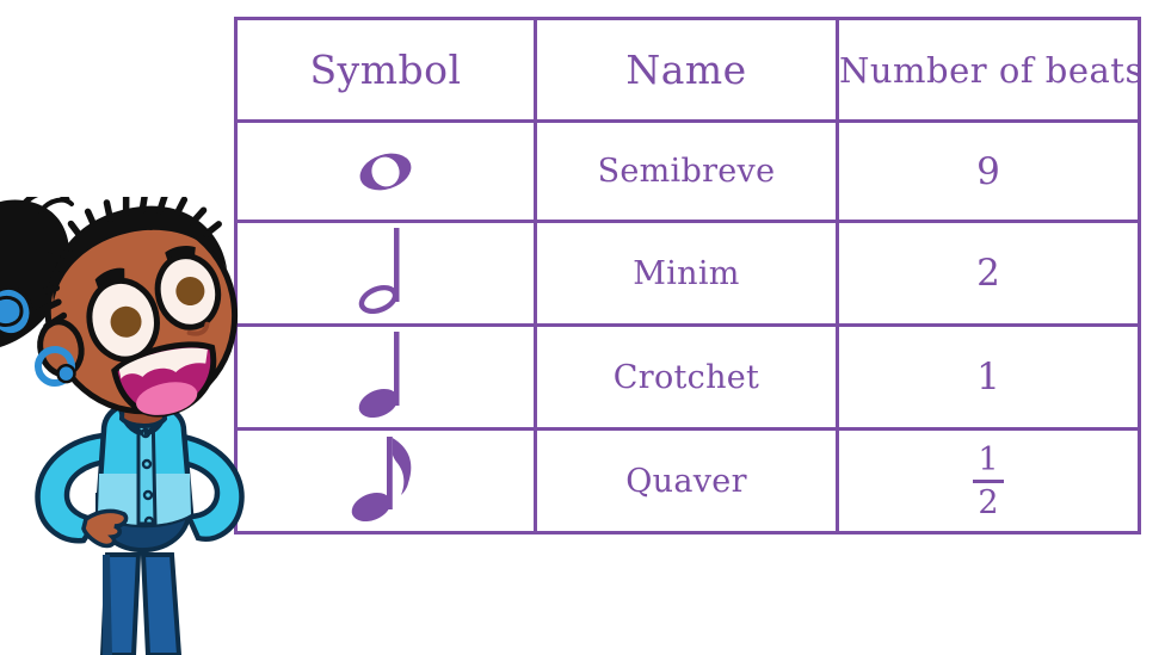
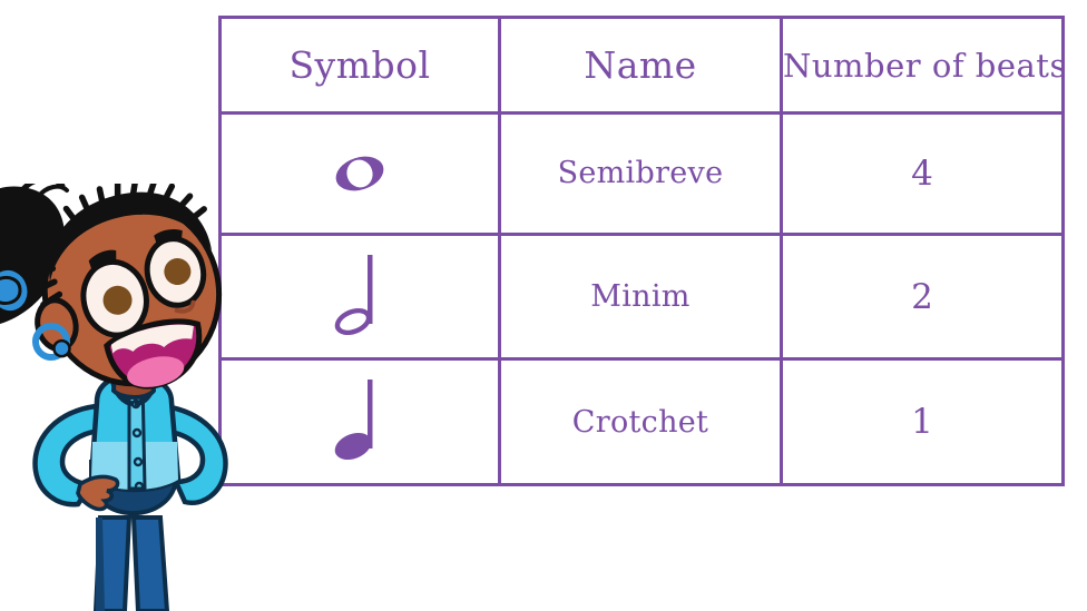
  Symbol	Name	Number of beats
- 	Semibreve	9
+ 	Semibreve	4
  	Minim	2
  	Crotchet	1
- 	Quaver	1 2
